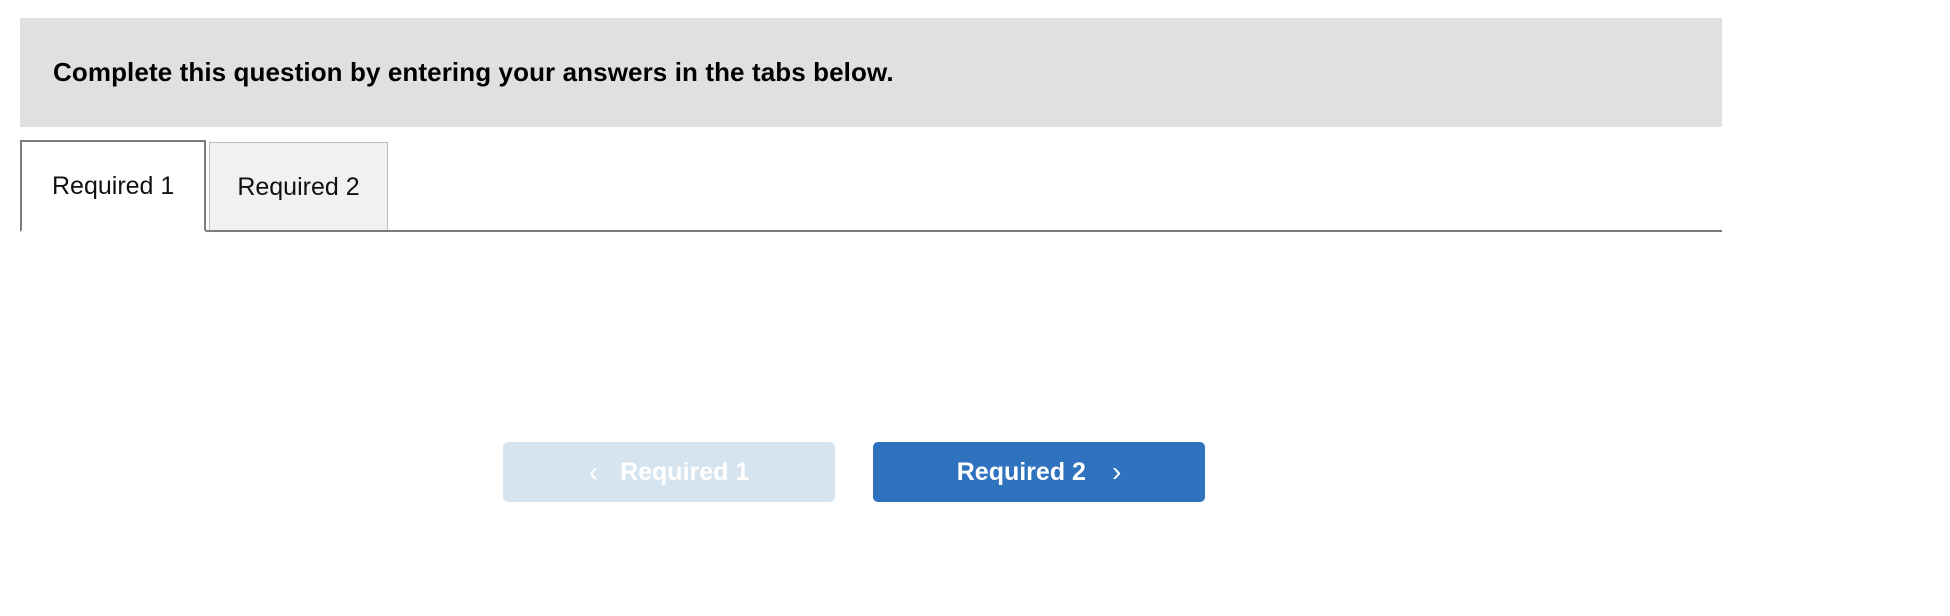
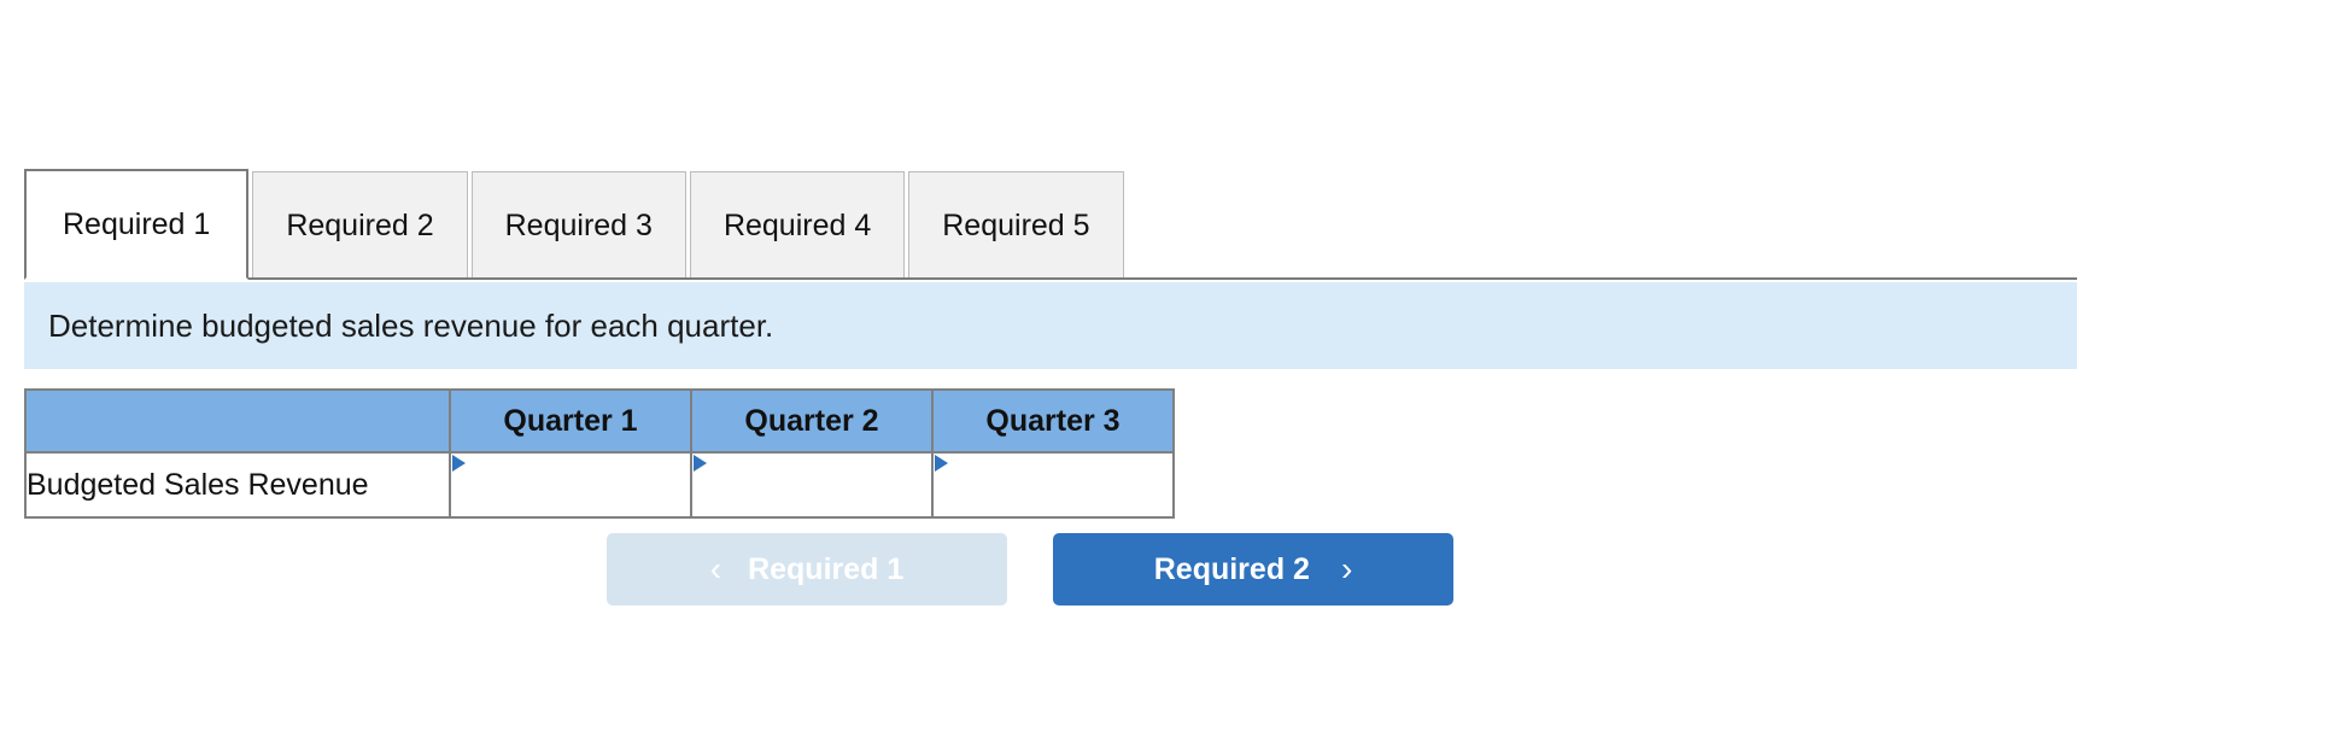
- Complete this question by entering your answers in the tabs below.
  Required 1
  Required 2
+ Required 3
+ Required 4
+ Required 5
+ Determine budgeted sales revenue for each quarter.
+ 	Quarter 1	Quarter 2	Quarter 3
+ Budgeted Sales Revenue
  ‹
  Required 1
  Required 2
  ›
